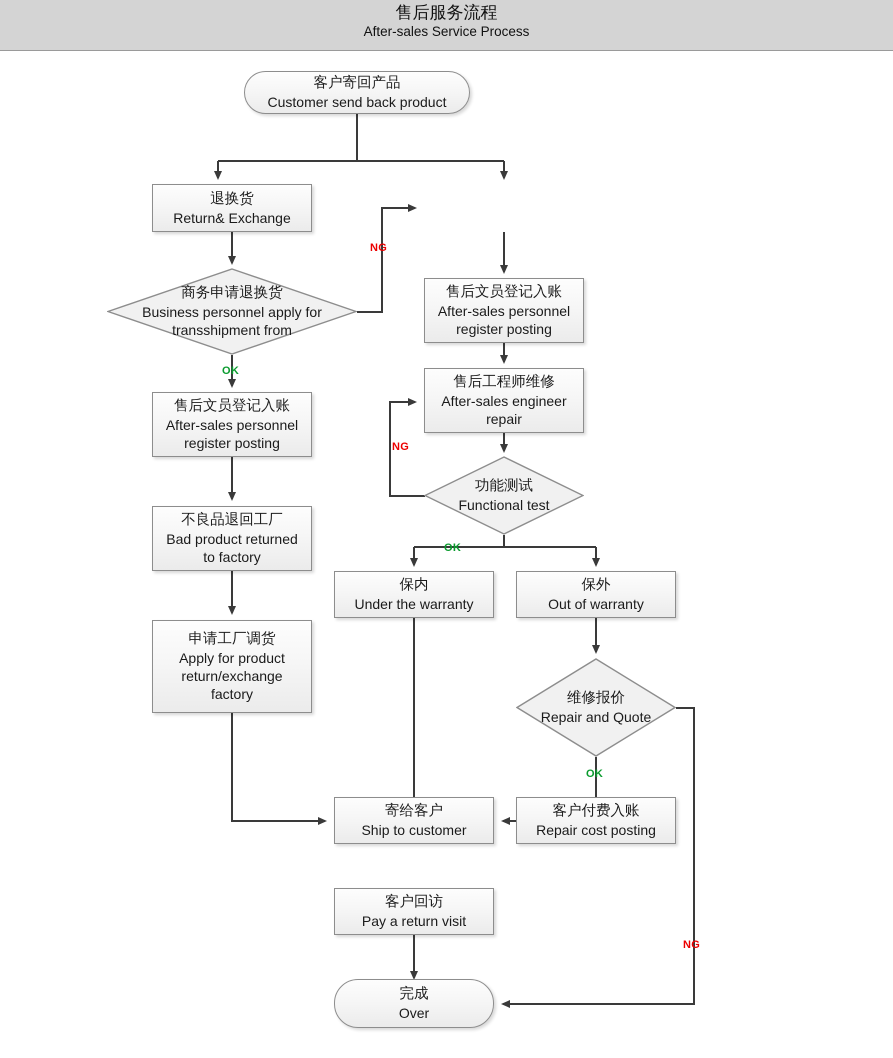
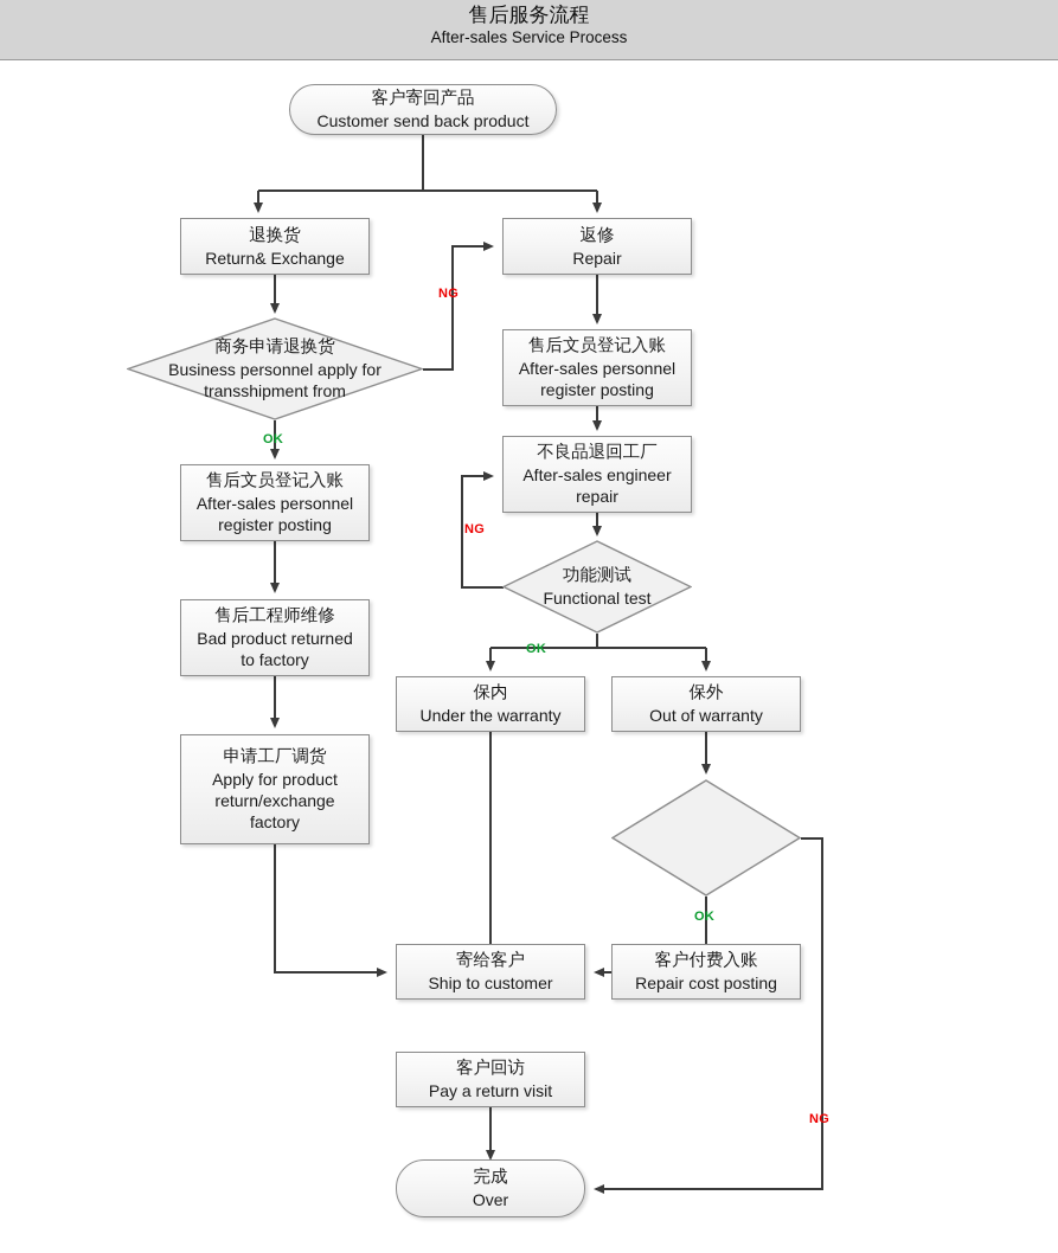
  售后服务流程
  After-sales Service Process
  客户寄回产品
  Customer send back product
  退换货
  Return& Exchange
+ 返修
+ Repair
  商务申请退换货
  Business personnel apply for
  transshipment from
  售后文员登记入账
  After-sales personnel
  register posting
  售后文员登记入账
  After-sales personnel
  register posting
- 不良品退回工厂
+ 售后工程师维修
  Bad product returned
  to factory
- 售后工程师维修
+ 不良品退回工厂
  After-sales engineer
  repair
  申请工厂调货
  Apply for product
  return/exchange
  factory
  功能测试
  Functional test
  保内
  Under the warranty
  保外
  Out of warranty
- 维修报价
- Repair and Quote
  寄给客户
  Ship to customer
  客户付费入账
  Repair cost posting
  客户回访
  Pay a return visit
  完成
  Over
  NG
  OK
  NG
  OK
  OK
  NG
